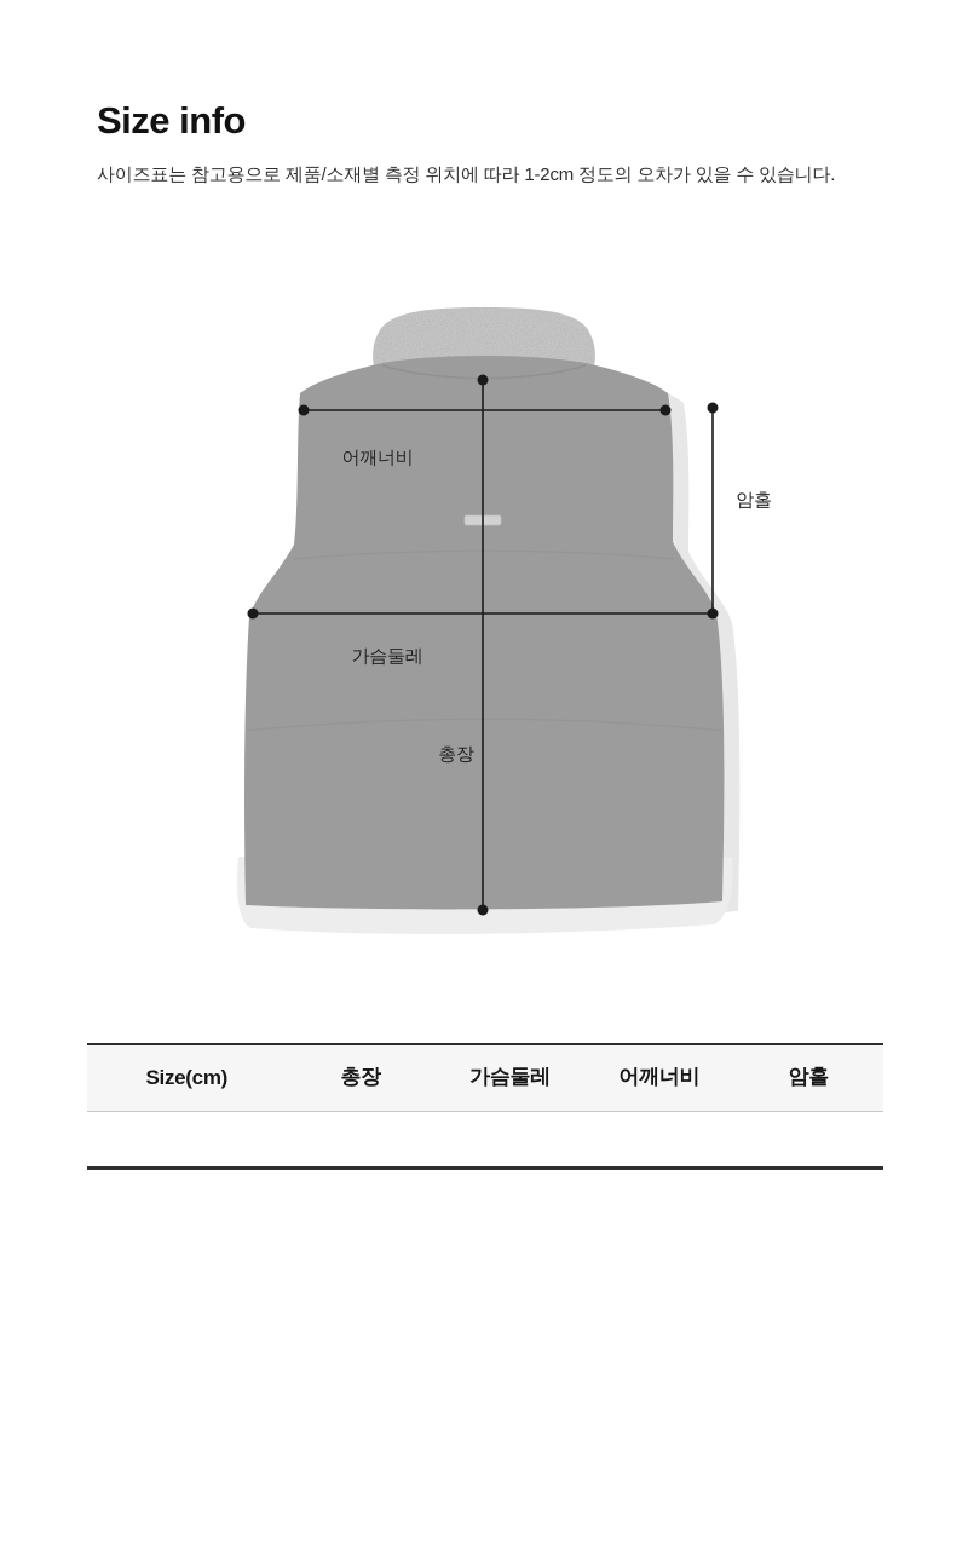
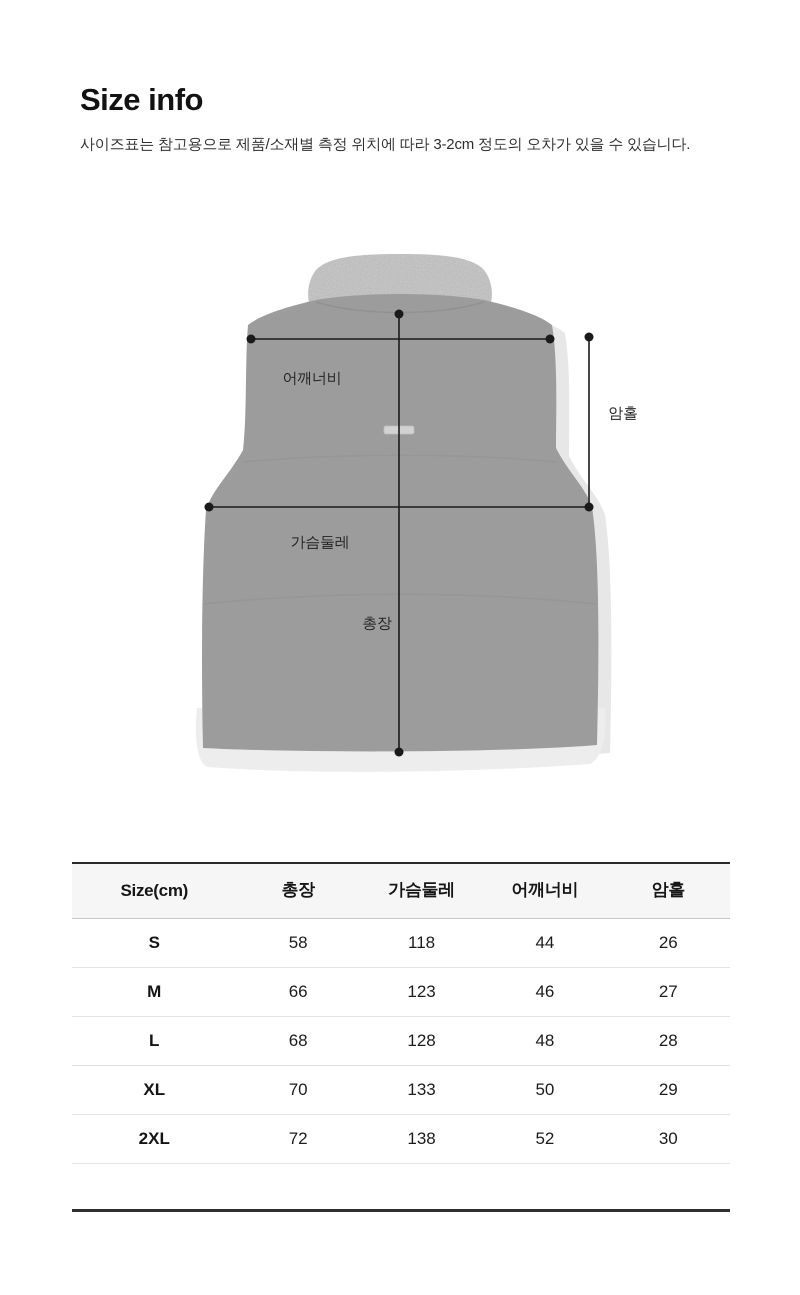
  Size info
- 사이즈표는 참고용으로 제품/소재별 측정 위치에 따라 1-2cm 정도의 오차가 있을 수 있습니다.
+ 사이즈표는 참고용으로 제품/소재별 측정 위치에 따라 3-2cm 정도의 오차가 있을 수 있습니다.
  어깨너비
  가슴둘레
  총장
  암홀
  Size(cm)	총장	가슴둘레	어깨너비	암홀
+ S	58	118	44	26
+ M	66	123	46	27
+ L	68	128	48	28
+ XL	70	133	50	29
+ 2XL	72	138	52	30
